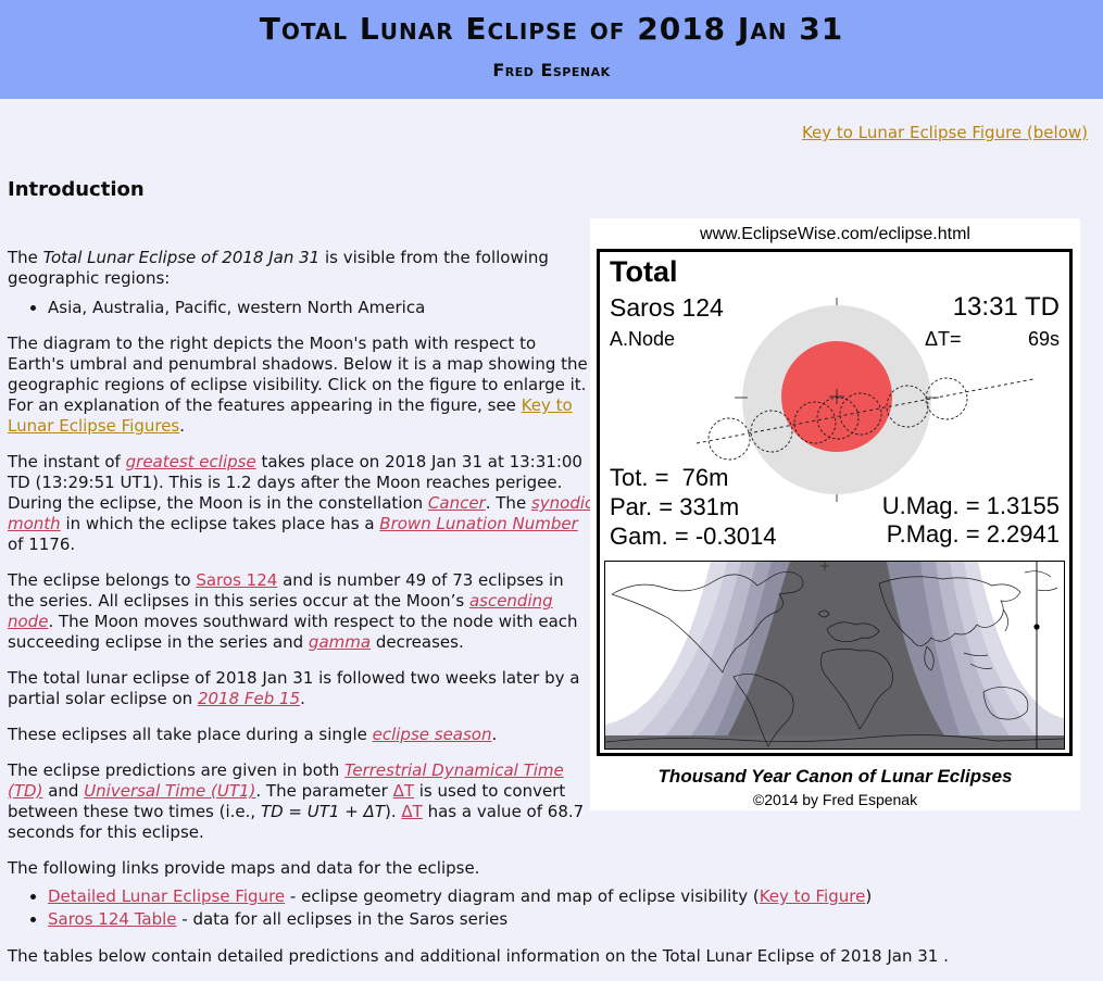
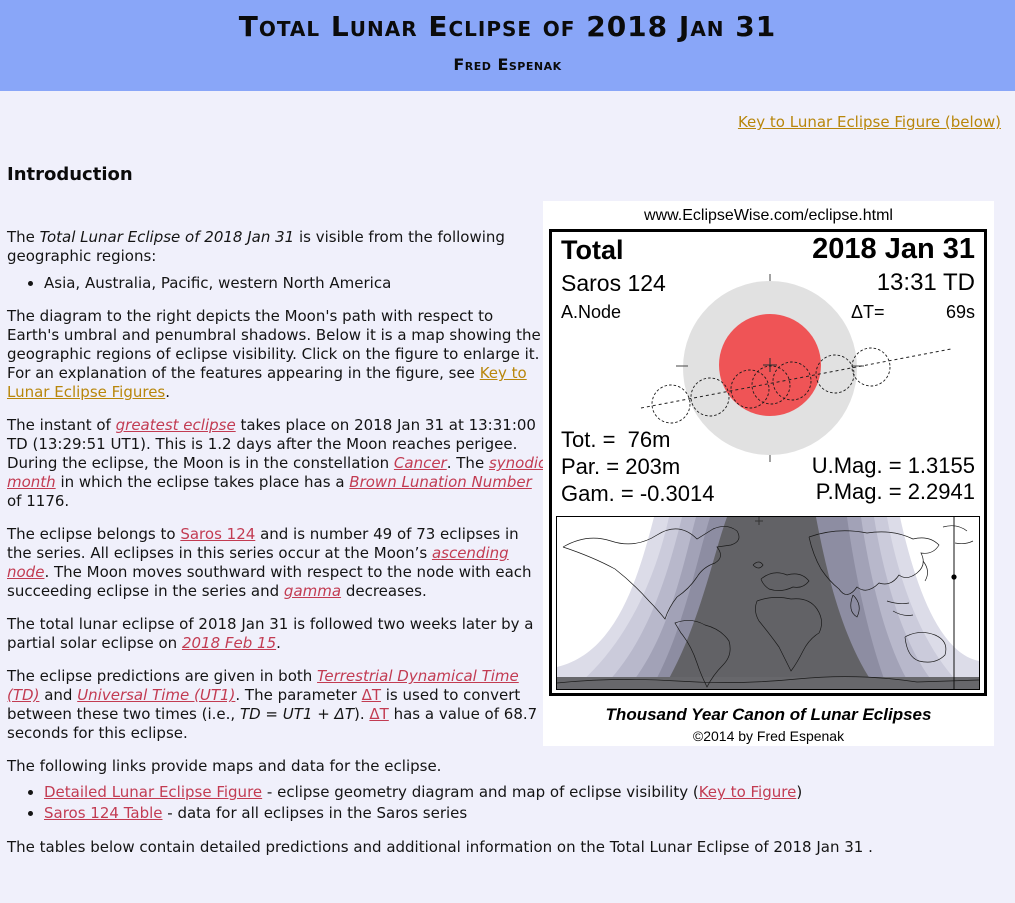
  Total Lunar Eclipse of 2018 Jan 31
  Fred Espenak
  Key to Lunar Eclipse Figure (below)
  www.EclipseWise.com/eclipse.html
  Total
  Saros 124
  A.Node
+ 2018 Jan 31
  13:31 TD
  ΔT=
  69s
  Tot. = 76m
- Par. = 331m
+ Par. = 203m
  Gam. = -0.3014
  U.Mag. = 1.3155
  P.Mag. = 2.2941
  Thousand Year Canon of Lunar Eclipses
  ©2014 by Fred Espenak
  Introduction
  The Total Lunar Eclipse of 2018 Jan 31 is visible from the following geographic regions:
  Asia, Australia, Pacific, western North America
  The diagram to the right depicts the Moon's path with respect to Earth's umbral and penumbral shadows. Below it is a map showing the geographic regions of eclipse visibility. Click on the figure to enlarge it. For an explanation of the features appearing in the figure, see Key to Lunar Eclipse Figures.
  The instant of greatest eclipse takes place on 2018 Jan 31 at 13:31:00 TD (13:29:51 UT1). This is 1.2 days after the Moon reaches perigee. During the eclipse, the Moon is in the constellation Cancer. The synodi month in which the eclipse takes place has a Brown Lunation Number of 1176.
  The eclipse belongs to Saros 124 and is number 49 of 73 eclipses in the series. All eclipses in this series occur at the Moon’s ascending node. The Moon moves southward with respect to the node with each succeeding eclipse in the series and gamma decreases.
  The total lunar eclipse of 2018 Jan 31 is followed two weeks later by a partial solar eclipse on 2018 Feb 15.
- These eclipses all take place during a single eclipse season.
  The eclipse predictions are given in both Terrestrial Dynamical Time (TD) and Universal Time (UT1). The parameter ΔT is used to convert between these two times (i.e., TD = UT1 + ΔT). ΔT has a value of 68.7 seconds for this eclipse.
  The following links provide maps and data for the eclipse.
  Detailed Lunar Eclipse Figure - eclipse geometry diagram and map of eclipse visibility (Key to Figure)
  Saros 124 Table - data for all eclipses in the Saros series
  The tables below contain detailed predictions and additional information on the Total Lunar Eclipse of 2018 Jan 31 .
